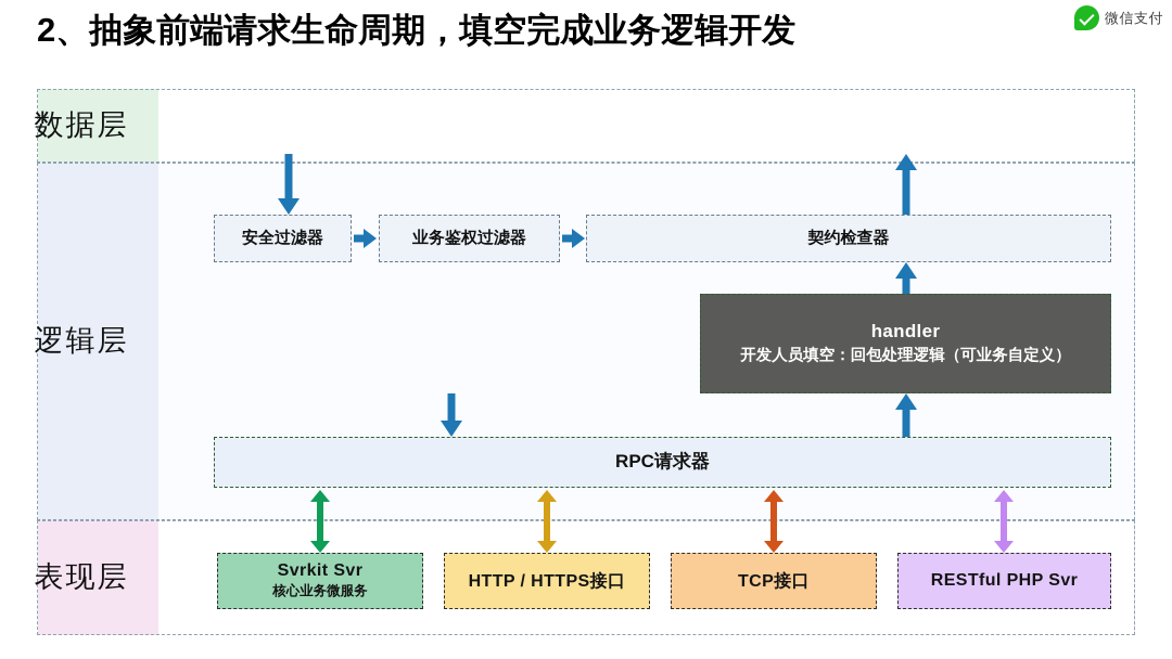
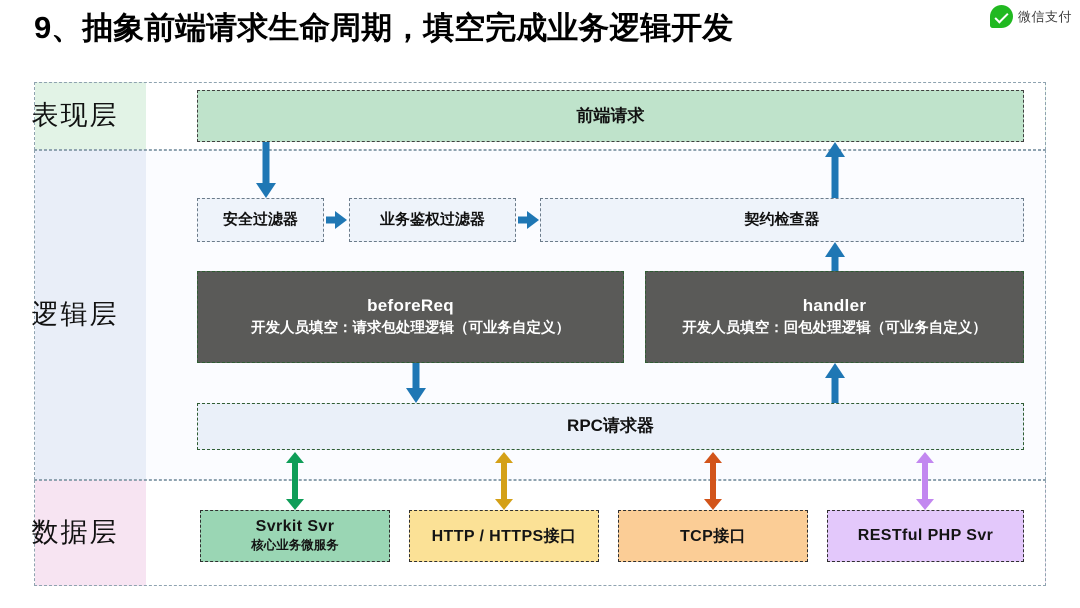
- 2、抽象前端请求生命周期，填空完成业务逻辑开发
+ 9、抽象前端请求生命周期，填空完成业务逻辑开发
  微信支付
- 数据层
+ 表现层
  逻辑层
- 表现层
+ 数据层
+ 前端请求
  安全过滤器
  业务鉴权过滤器
  契约检查器
+ beforeReq
+ 开发人员填空：请求包处理逻辑（可业务自定义）
  handler
  开发人员填空：回包处理逻辑（可业务自定义）
  RPC请求器
  Svrkit Svr
  核心业务微服务
  HTTP / HTTPS接口
  TCP接口
  RESTful PHP Svr
